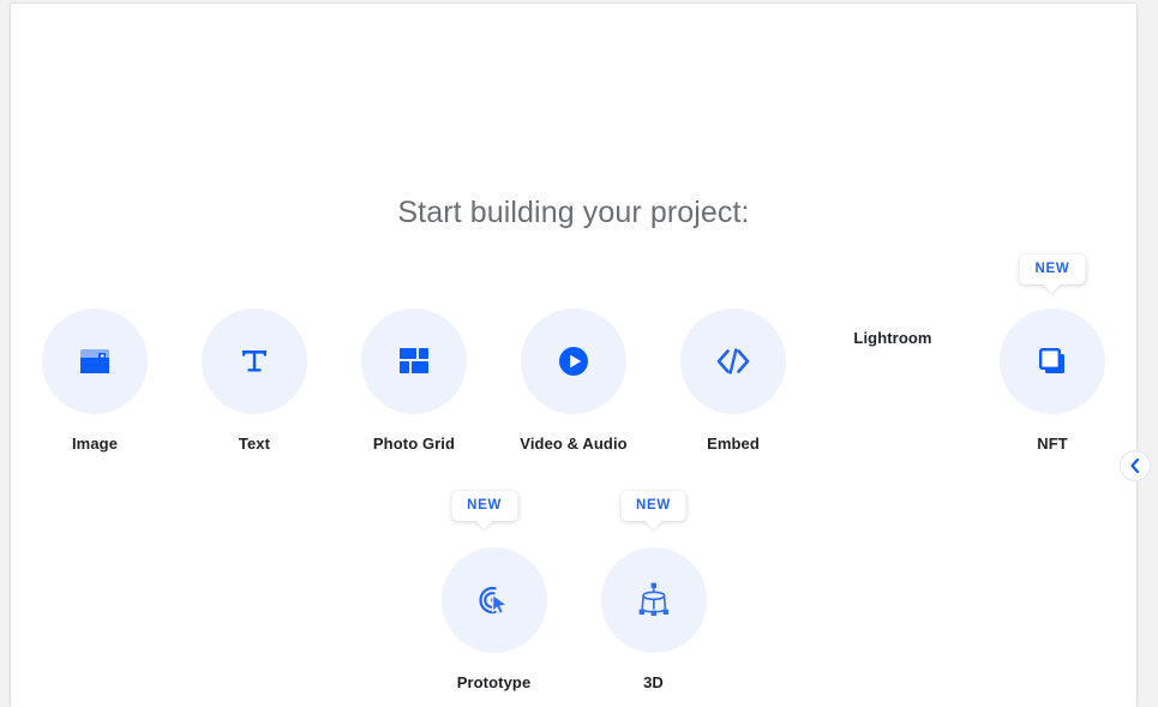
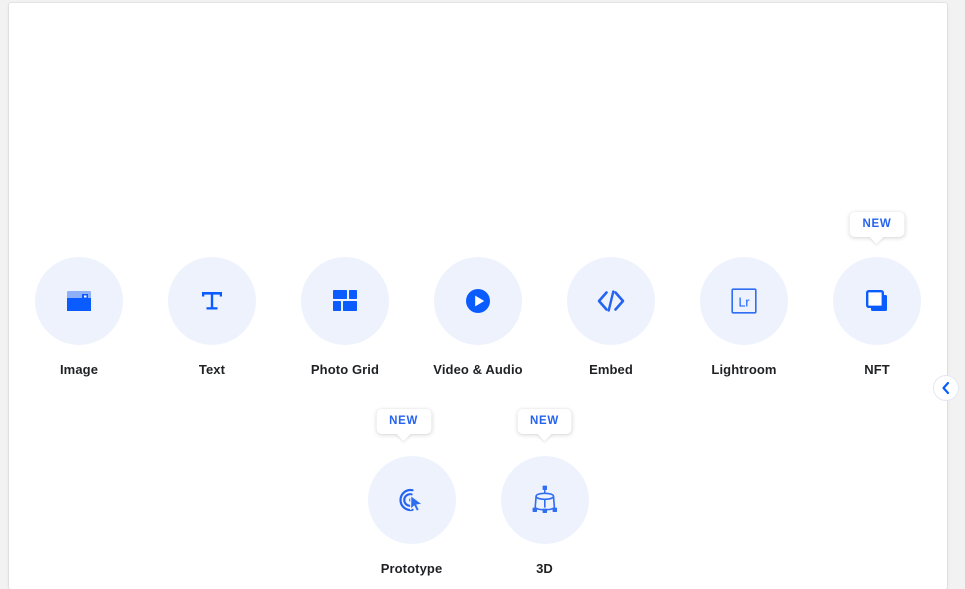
- Start building your project:
  Image
  Text
  Photo Grid
  Video & Audio
  Embed
+ Lr
  Lightroom
  NEW
  NFT
  NEW
  Prototype
  NEW
  3D
